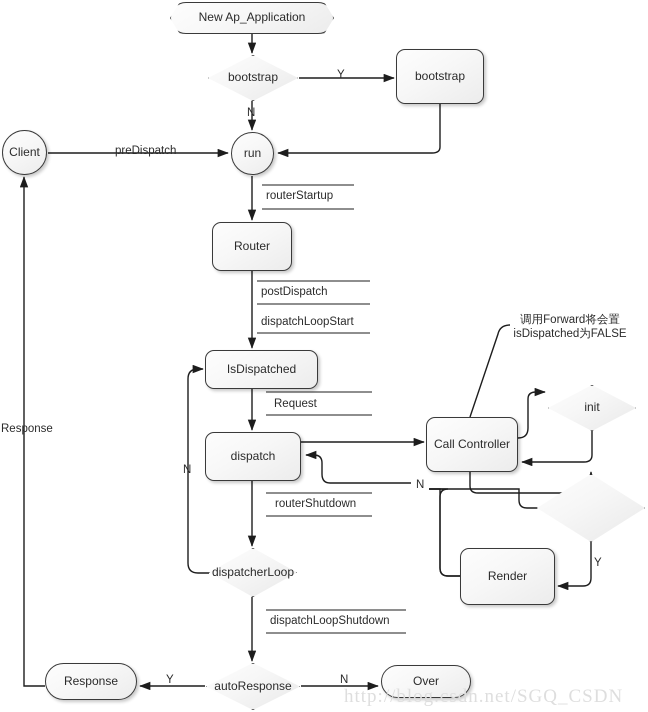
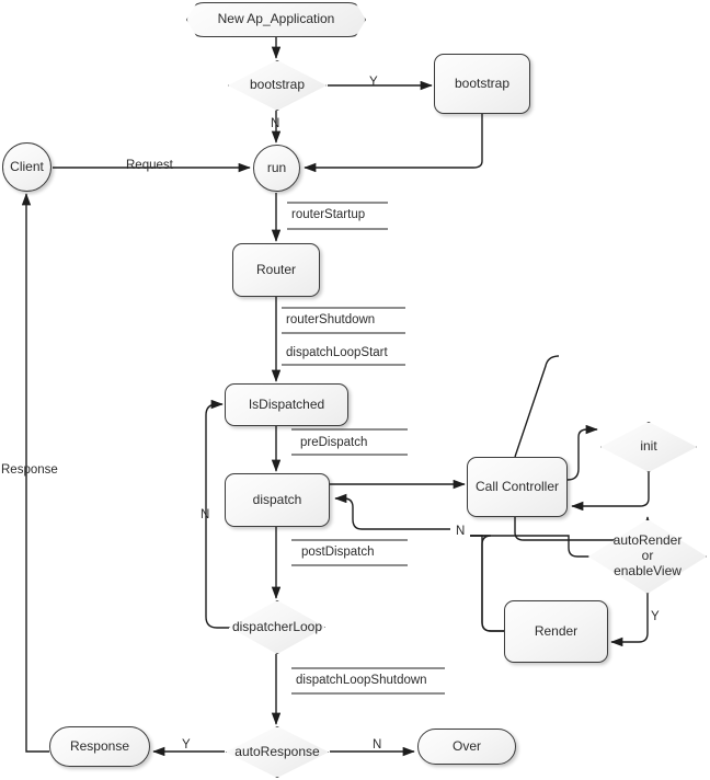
  New Ap_Application
  bootstrap
  bootstrap
  Client
  run
  Router
  IsDispatched
  dispatch
  dispatcherLoop
  autoResponse
  Response
  Over
  Call Controller
  init
+ autoRender
+ or
+ enableView
  Render
  Y
  N
- preDispatch
+ Request
  Response
  routerStartup
- postDispatch
+ routerShutdown
  dispatchLoopStart
- Request
+ preDispatch
- routerShutdown
+ postDispatch
  N
  dispatchLoopShutdown
  Y
  N
  N
  Y
- 调用Forward将会置
- isDispatched为FALSE
- http://blog.csdn.net/SGQ_CSDN
